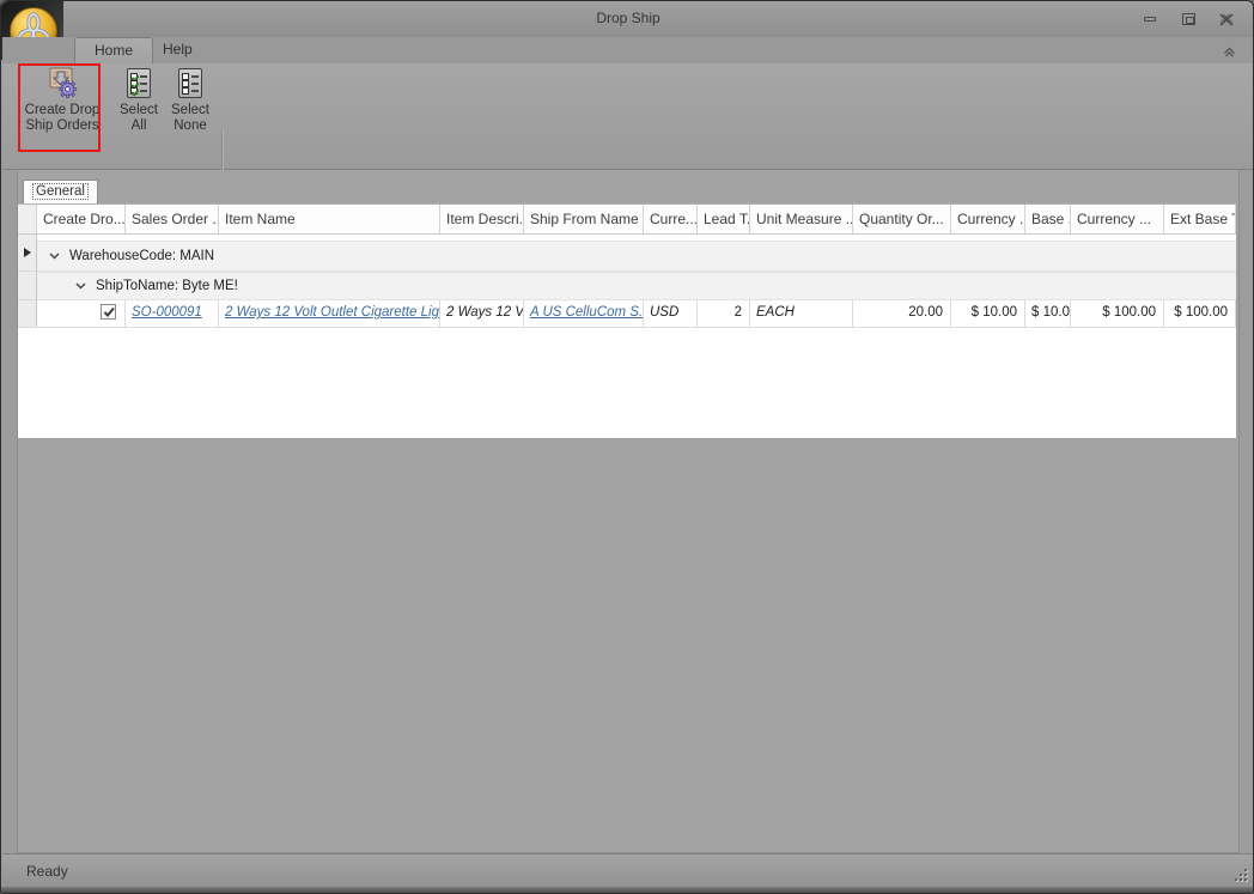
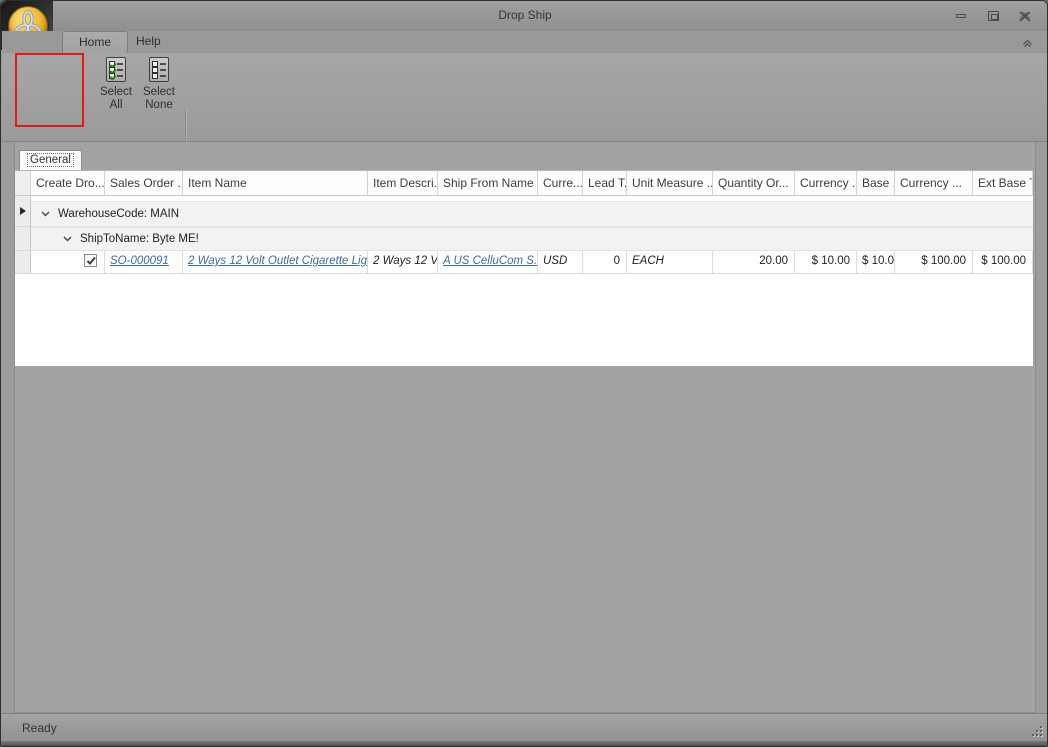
  Drop Ship
  Home
  Help
- Create Drop
- Ship Orders
  Select
  All
  Select
  None
  General
  Create Dro...
  Sales Order ..
  Item Name
  Item Descri.
  Ship From Name
  Curre...
  Lead T.
  Unit Measure ..
  Quantity Or...
  Currency .
  Base .
  Currency ...
  WarehouseCode: MAIN
  ShipToName: Byte ME!
  SO-000091
  2 Ways 12 Volt Outlet Cigarette Lig
  2 Ways 12 V
  A US CelluCom S.
  USD
- 2
+ 0
  EACH
  20.00
  $ 10.00
  $ 10.0
  $ 100.00
  $ 100.00
  Ready
